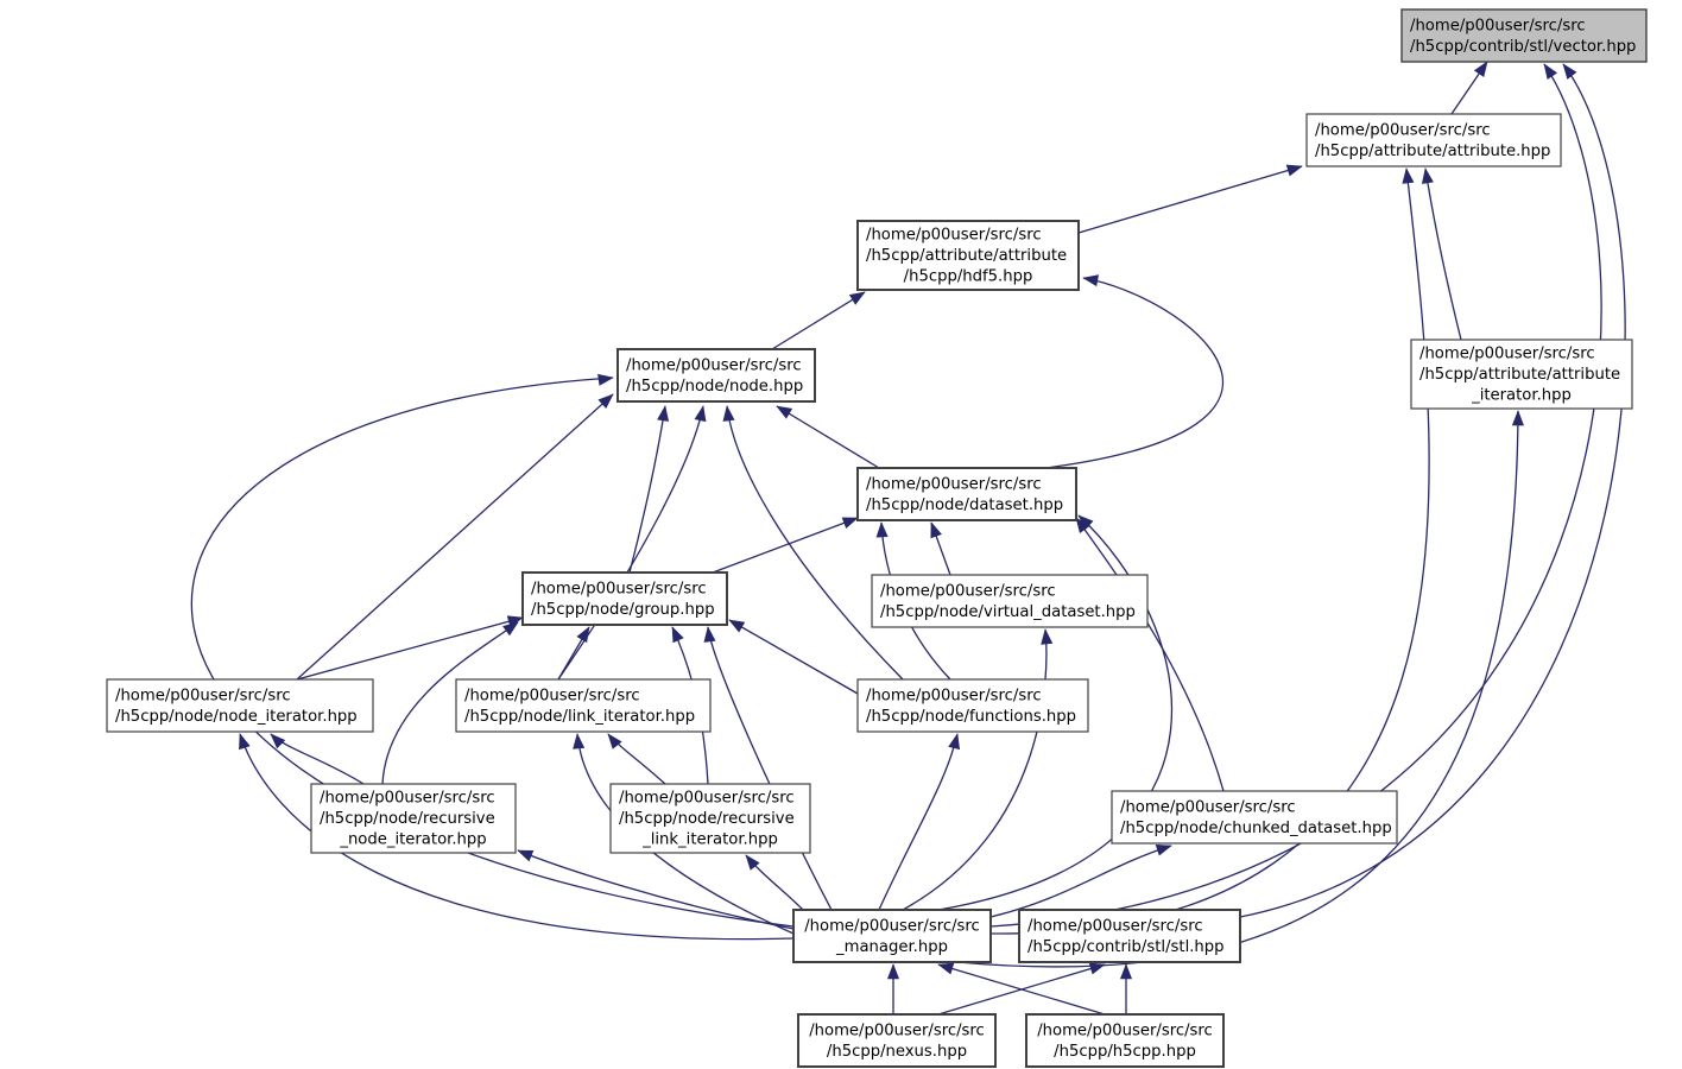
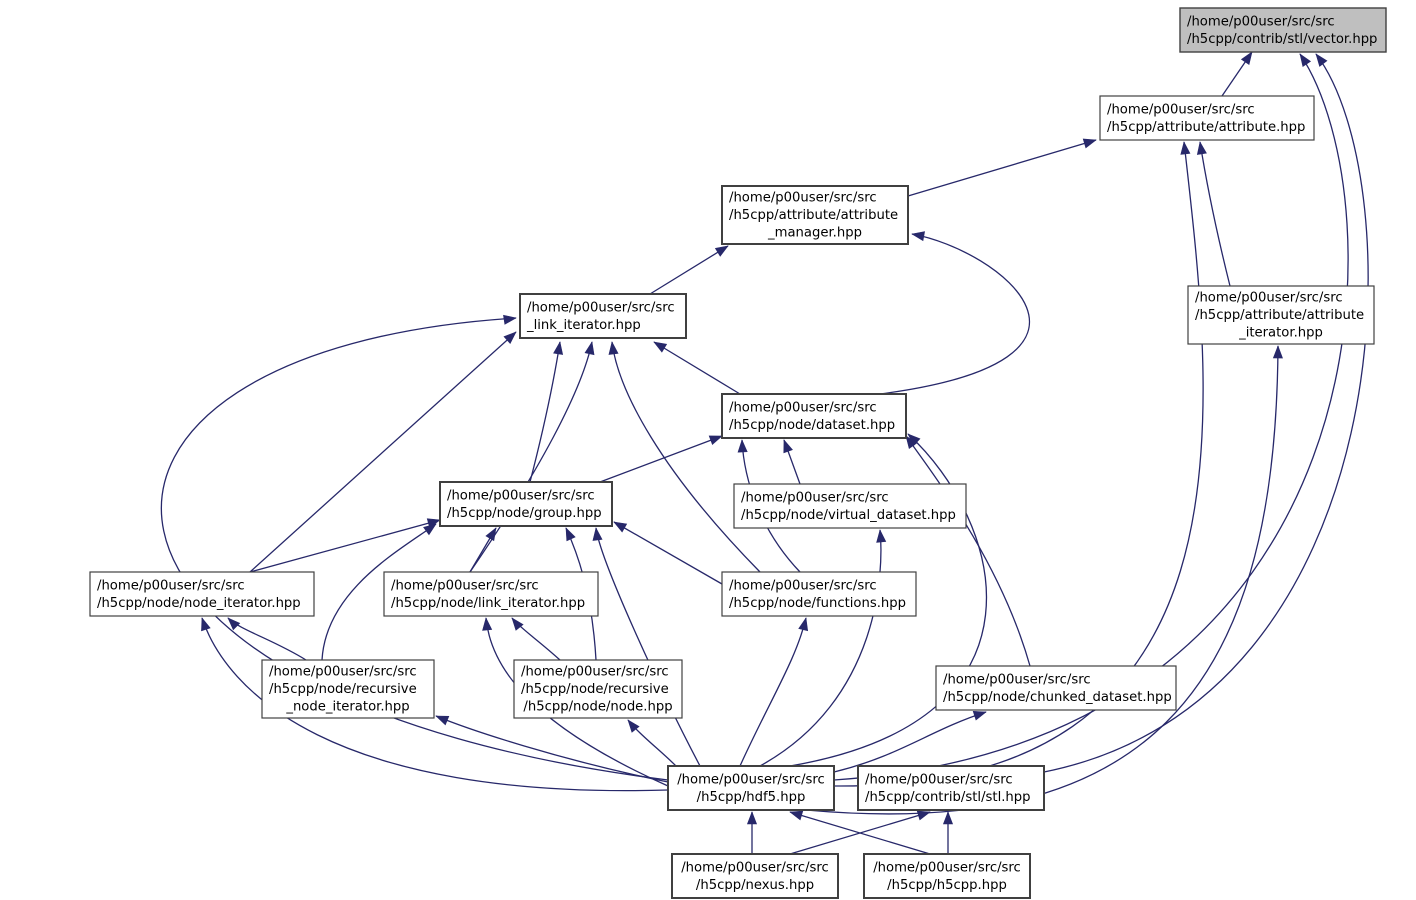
  /home/p00user/src/src
  /h5cpp/contrib/stl/vector.hpp
  /home/p00user/src/src
  /h5cpp/attribute/attribute.hpp
  /home/p00user/src/src
  /h5cpp/attribute/attribute
- /h5cpp/hdf5.hpp
+ _manager.hpp
  /home/p00user/src/src
  /h5cpp/attribute/attribute
  _iterator.hpp
  /home/p00user/src/src
- /h5cpp/node/node.hpp
+ _link_iterator.hpp
  /home/p00user/src/src
  /h5cpp/node/dataset.hpp
  /home/p00user/src/src
  /h5cpp/node/group.hpp
  /home/p00user/src/src
  /h5cpp/node/virtual_dataset.hpp
  /home/p00user/src/src
  /h5cpp/node/node_iterator.hpp
  /home/p00user/src/src
  /h5cpp/node/link_iterator.hpp
  /home/p00user/src/src
  /h5cpp/node/functions.hpp
  /home/p00user/src/src
  /h5cpp/node/recursive
  _node_iterator.hpp
  /home/p00user/src/src
  /h5cpp/node/recursive
- _link_iterator.hpp
+ /h5cpp/node/node.hpp
  /home/p00user/src/src
  /h5cpp/node/chunked_dataset.hpp
  /home/p00user/src/src
- _manager.hpp
+ /h5cpp/hdf5.hpp
  /home/p00user/src/src
  /h5cpp/contrib/stl/stl.hpp
  /home/p00user/src/src
  /h5cpp/nexus.hpp
  /home/p00user/src/src
  /h5cpp/h5cpp.hpp
